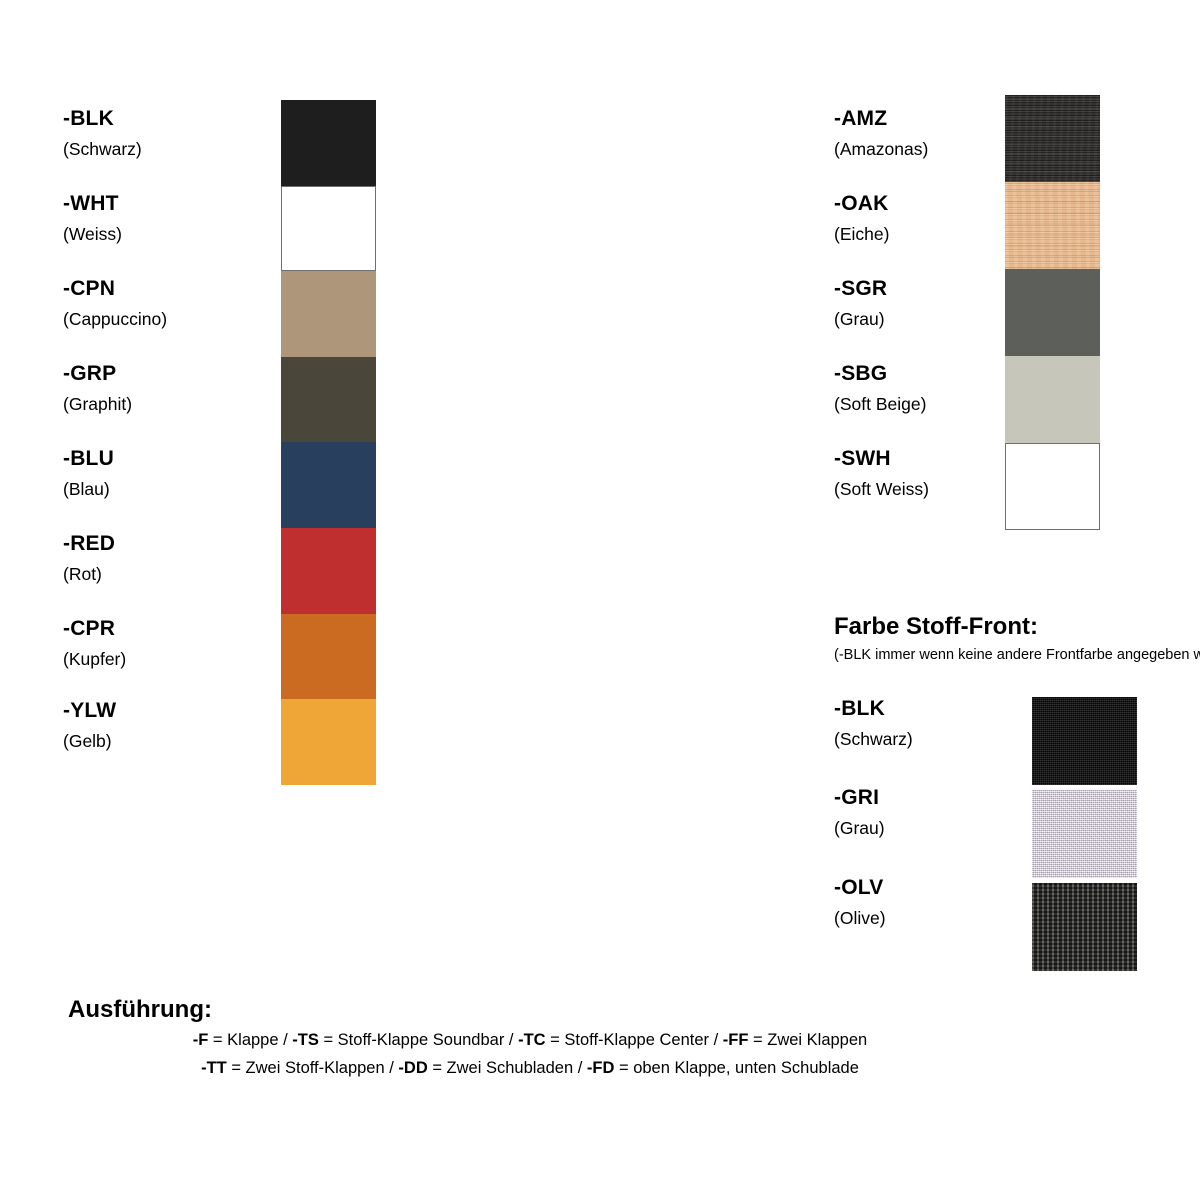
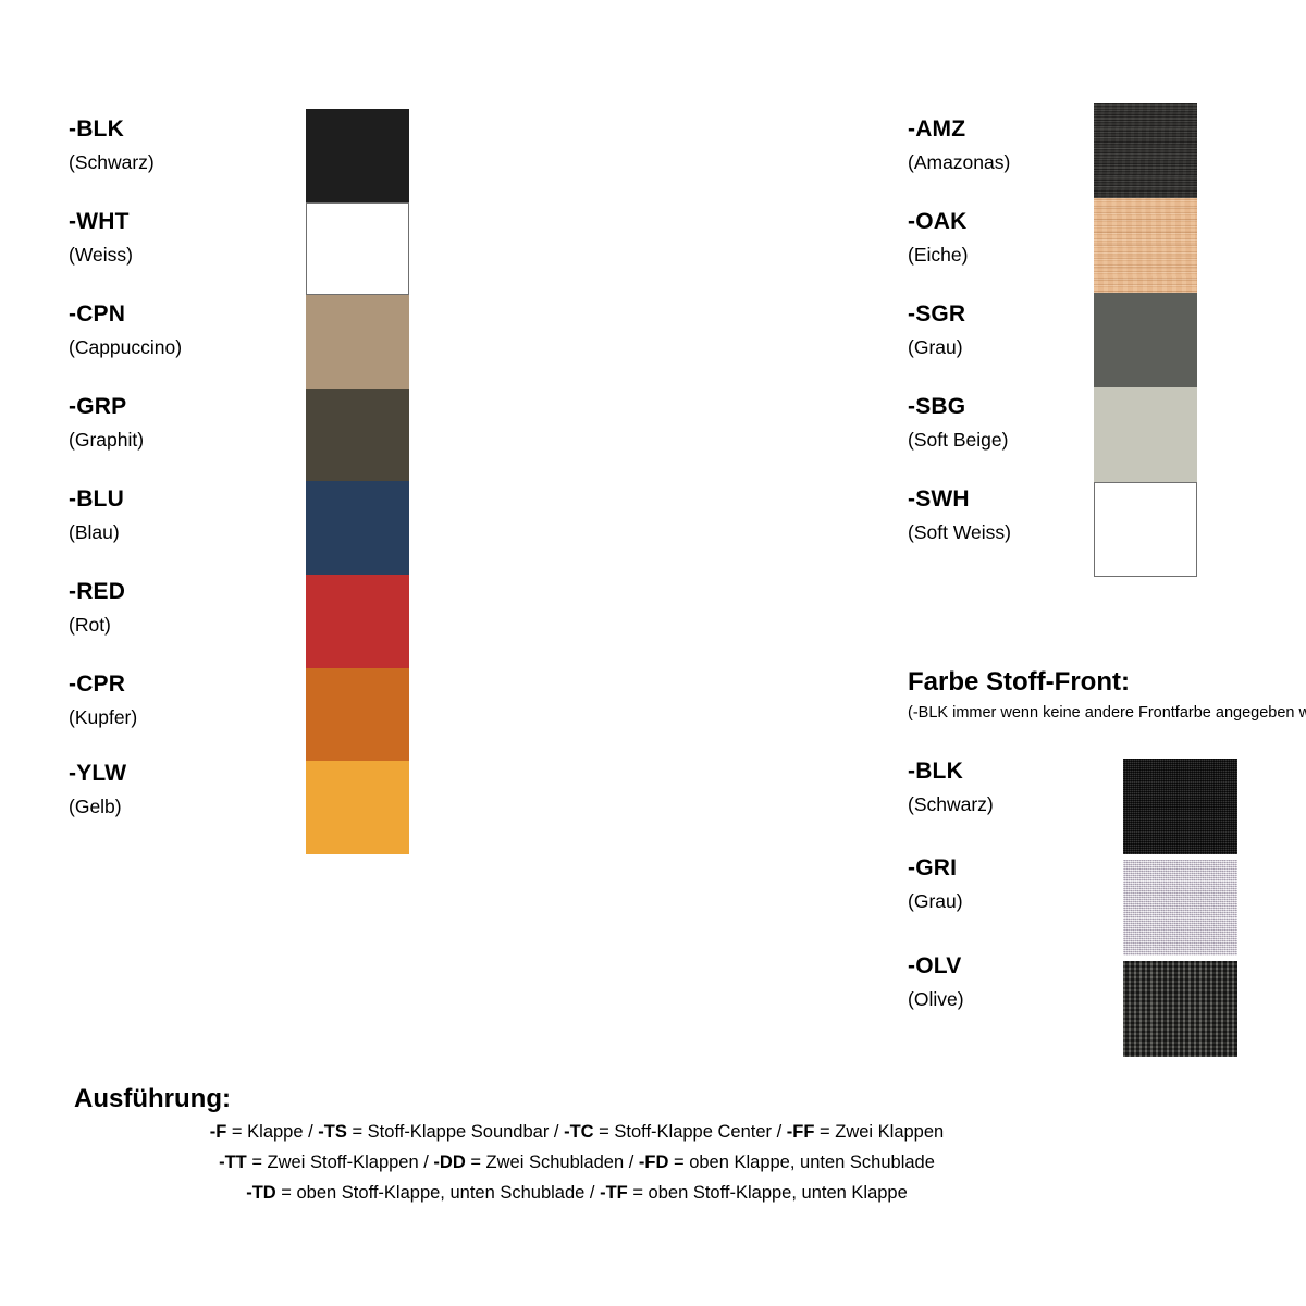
  -BLK
  (Schwarz)
  -WHT
  (Weiss)
  -CPN
  (Cappuccino)
  -GRP
  (Graphit)
  -BLU
  (Blau)
  -RED
  (Rot)
  -CPR
  (Kupfer)
  -YLW
  (Gelb)
  -AMZ
  (Amazonas)
  -OAK
  (Eiche)
  -SGR
  (Grau)
  -SBG
  (Soft Beige)
  -SWH
  (Soft Weiss)
  Farbe Stoff-Front:
  (-BLK immer wenn keine andere Frontfarbe angegeben w
  -BLK
  (Schwarz)
  -GRI
  (Grau)
  -OLV
  (Olive)
  Ausführung:
  -F = Klappe / -TS = Stoff-Klappe Soundbar / -TC = Stoff-Klappe Center / -FF = Zwei Klappen
  -TT = Zwei Stoff-Klappen / -DD = Zwei Schubladen / -FD = oben Klappe, unten Schublade
+ -TD = oben Stoff-Klappe, unten Schublade / -TF = oben Stoff-Klappe, unten Klappe
